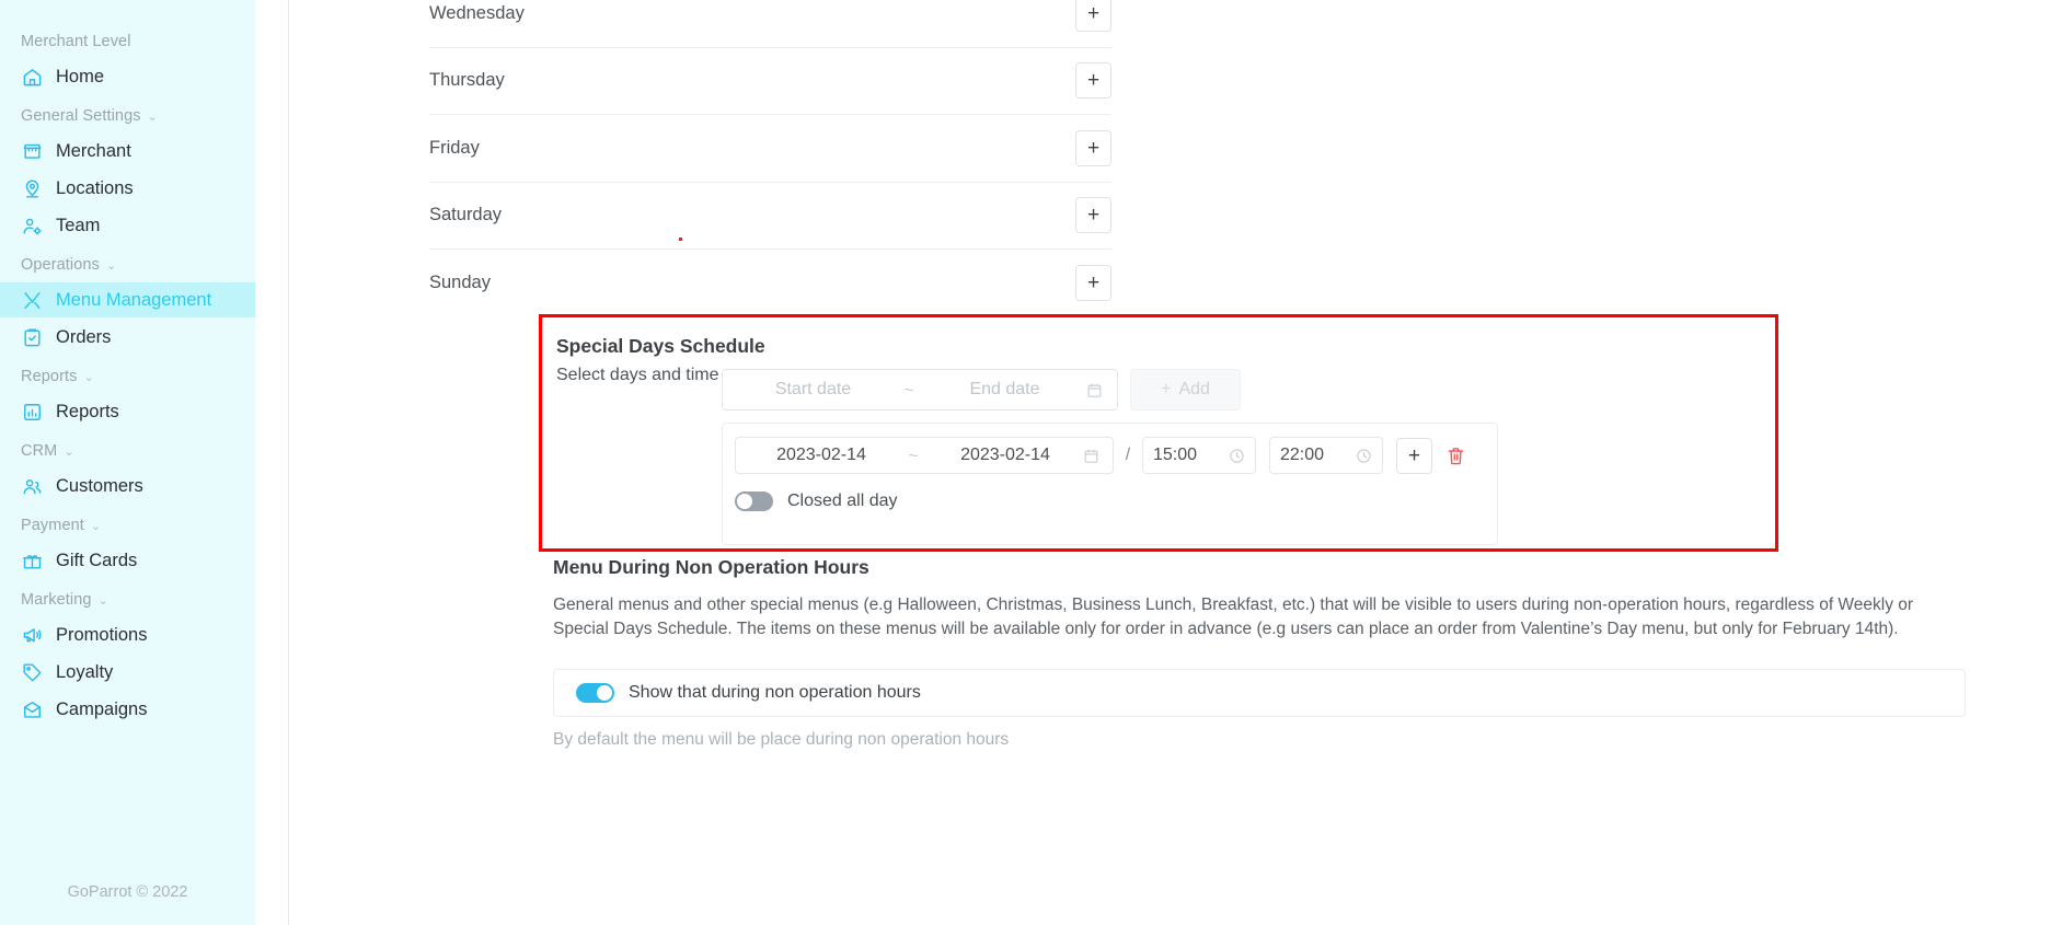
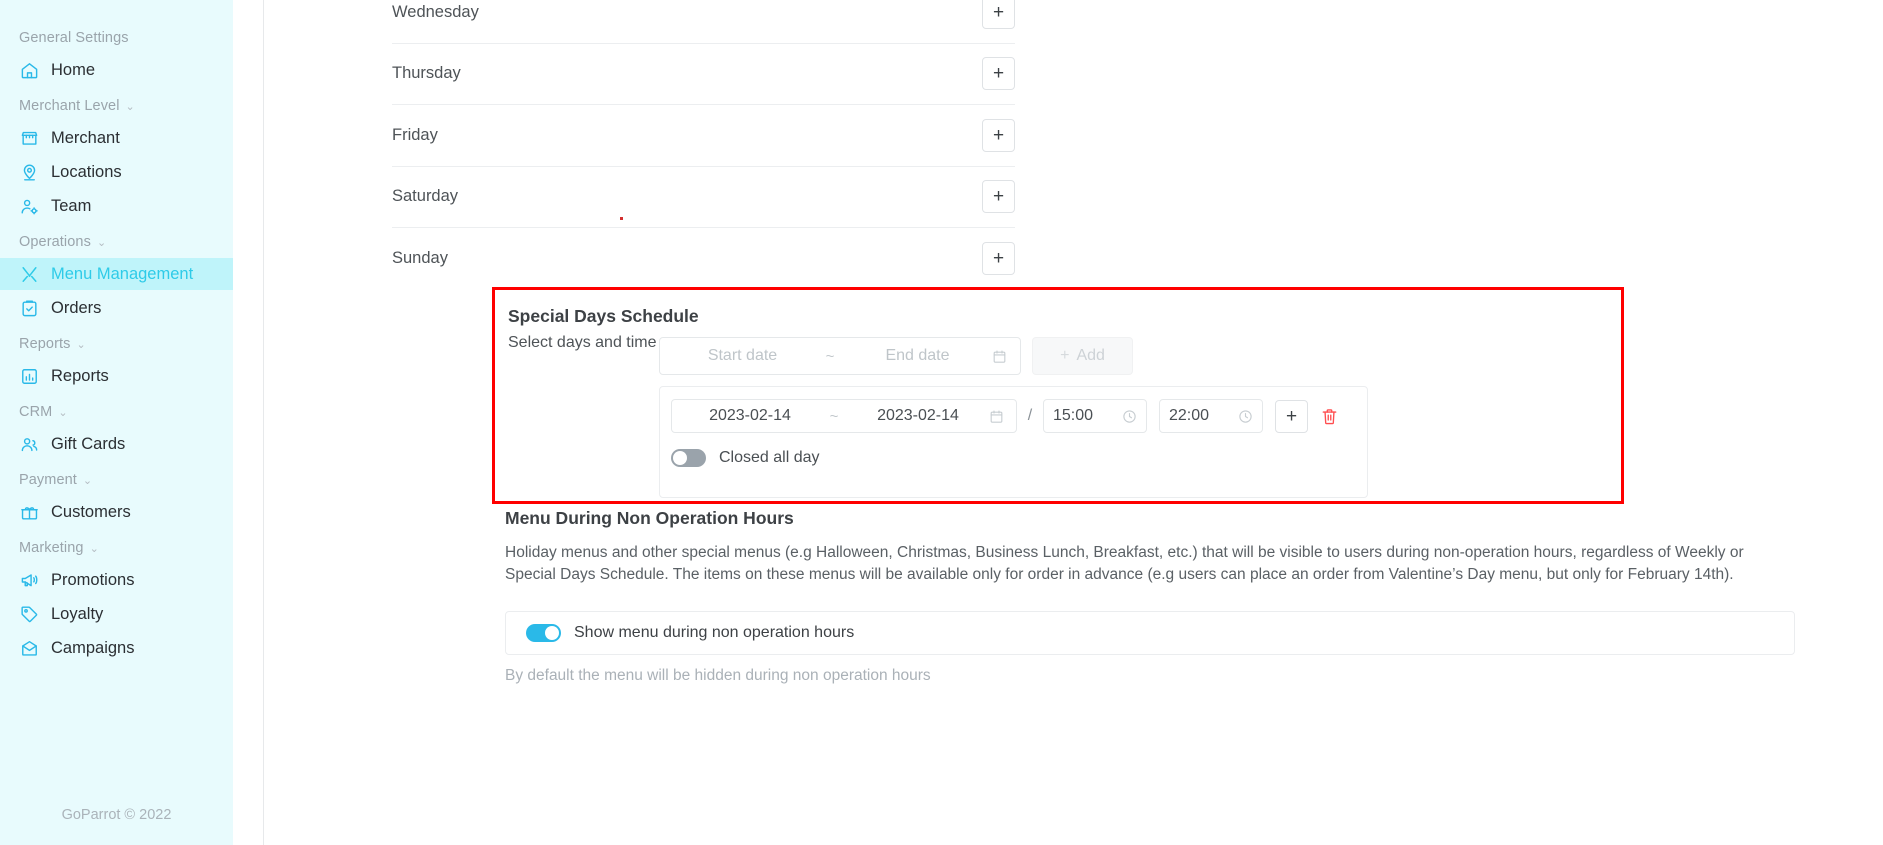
- Merchant Level
+ General Settings
  Home
- General Settings
+ Merchant Level
  ⌄
  Merchant
  Locations
  Team
  Operations
  ⌄
  Menu Management
  Orders
  Reports
  ⌄
  Reports
  CRM
  ⌄
- Customers
+ Gift Cards
  Payment
  ⌄
- Gift Cards
+ Customers
  Marketing
  ⌄
  Promotions
  Loyalty
  Campaigns
  GoParrot © 2022
  Wednesday
  +
  Thursday
  +
  Friday
  +
  Saturday
  +
  Sunday
  +
  Special Days Schedule
  Select days and time
  Start date
  ~
  End date
  +
  Add
  2023-02-14
  ~
  2023-02-14
  /
  15:00
  22:00
  +
  Closed all day
  Menu During Non Operation Hours
- General menus and other special menus (e.g Halloween, Christmas, Business Lunch, Breakfast, etc.) that will be visible to users during non-operation hours, regardless of Weekly or Special Days Schedule. The items on these menus will be available only for order in advance (e.g users can place an order from Valentine’s Day menu, but only for February 14th).
+ Holiday menus and other special menus (e.g Halloween, Christmas, Business Lunch, Breakfast, etc.) that will be visible to users during non-operation hours, regardless of Weekly or Special Days Schedule. The items on these menus will be available only for order in advance (e.g users can place an order from Valentine’s Day menu, but only for February 14th).
- Show that during non operation hours
+ Show menu during non operation hours
- By default the menu will be place during non operation hours
+ By default the menu will be hidden during non operation hours
